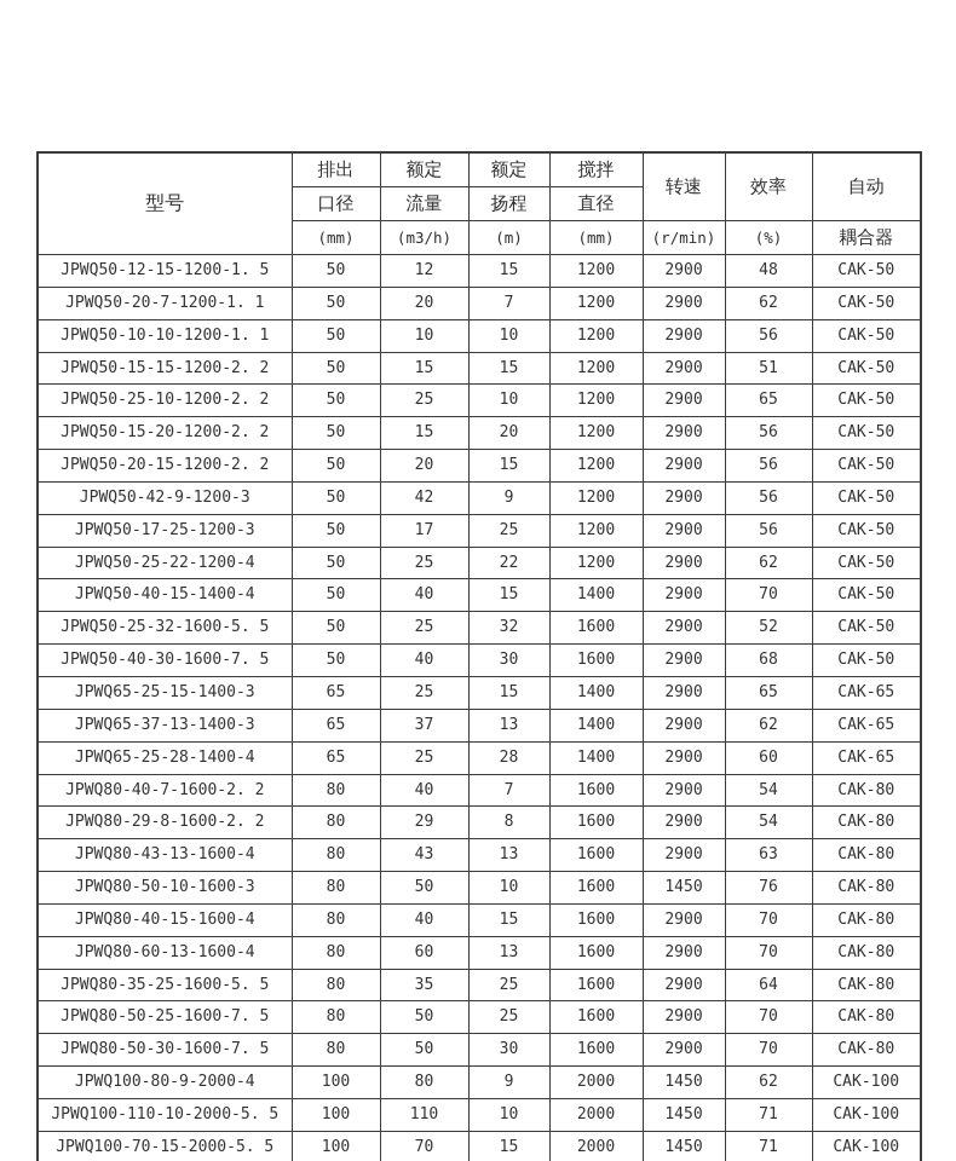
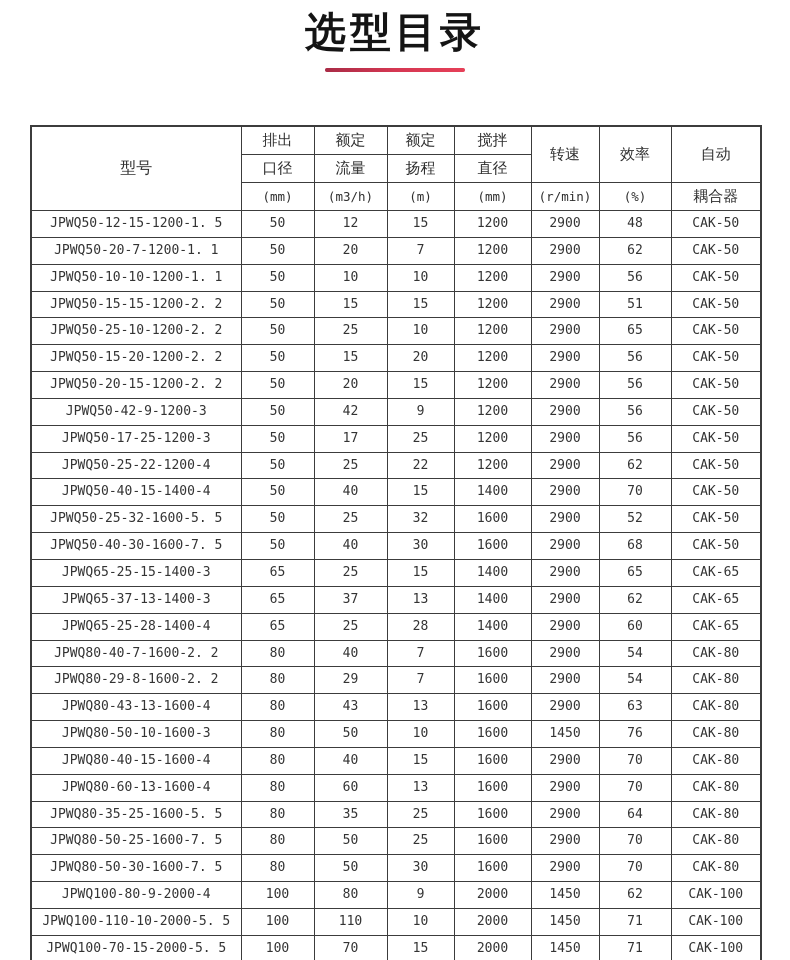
+ 选型目录
  型号	排出	额定	额定	搅拌	转速	效率	自动
  口径	流量	扬程	直径
  (mm)	(m3/h)	(m)	(mm)	(r/min)	(%)	耦合器
  JPWQ50-12-15-1200-1. 5	50	12	15	1200	2900	48	CAK-50
  JPWQ50-20-7-1200-1. 1	50	20	7	1200	2900	62	CAK-50
  JPWQ50-10-10-1200-1. 1	50	10	10	1200	2900	56	CAK-50
  JPWQ50-15-15-1200-2. 2	50	15	15	1200	2900	51	CAK-50
  JPWQ50-25-10-1200-2. 2	50	25	10	1200	2900	65	CAK-50
  JPWQ50-15-20-1200-2. 2	50	15	20	1200	2900	56	CAK-50
  JPWQ50-20-15-1200-2. 2	50	20	15	1200	2900	56	CAK-50
  JPWQ50-42-9-1200-3	50	42	9	1200	2900	56	CAK-50
  JPWQ50-17-25-1200-3	50	17	25	1200	2900	56	CAK-50
  JPWQ50-25-22-1200-4	50	25	22	1200	2900	62	CAK-50
  JPWQ50-40-15-1400-4	50	40	15	1400	2900	70	CAK-50
  JPWQ50-25-32-1600-5. 5	50	25	32	1600	2900	52	CAK-50
  JPWQ50-40-30-1600-7. 5	50	40	30	1600	2900	68	CAK-50
  JPWQ65-25-15-1400-3	65	25	15	1400	2900	65	CAK-65
  JPWQ65-37-13-1400-3	65	37	13	1400	2900	62	CAK-65
  JPWQ65-25-28-1400-4	65	25	28	1400	2900	60	CAK-65
  JPWQ80-40-7-1600-2. 2	80	40	7	1600	2900	54	CAK-80
- JPWQ80-29-8-1600-2. 2	80	29	8	1600	2900	54	CAK-80
+ JPWQ80-29-8-1600-2. 2	80	29	7	1600	2900	54	CAK-80
  JPWQ80-43-13-1600-4	80	43	13	1600	2900	63	CAK-80
  JPWQ80-50-10-1600-3	80	50	10	1600	1450	76	CAK-80
  JPWQ80-40-15-1600-4	80	40	15	1600	2900	70	CAK-80
  JPWQ80-60-13-1600-4	80	60	13	1600	2900	70	CAK-80
  JPWQ80-35-25-1600-5. 5	80	35	25	1600	2900	64	CAK-80
  JPWQ80-50-25-1600-7. 5	80	50	25	1600	2900	70	CAK-80
  JPWQ80-50-30-1600-7. 5	80	50	30	1600	2900	70	CAK-80
  JPWQ100-80-9-2000-4	100	80	9	2000	1450	62	CAK-100
  JPWQ100-110-10-2000-5. 5	100	110	10	2000	1450	71	CAK-100
  JPWQ100-70-15-2000-5. 5	100	70	15	2000	1450	71	CAK-100
